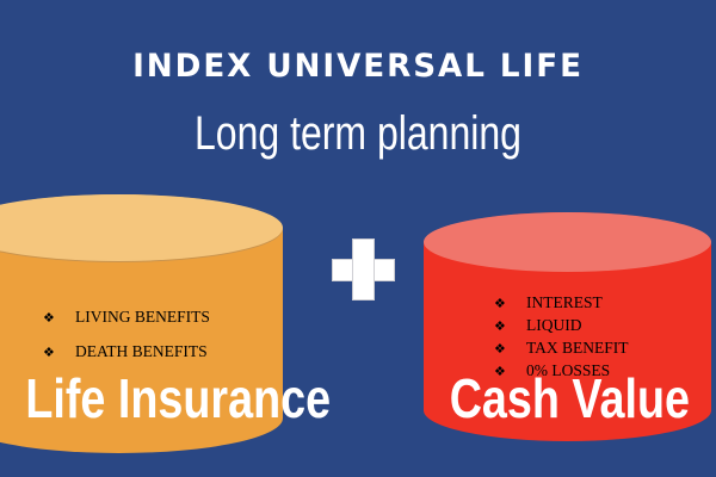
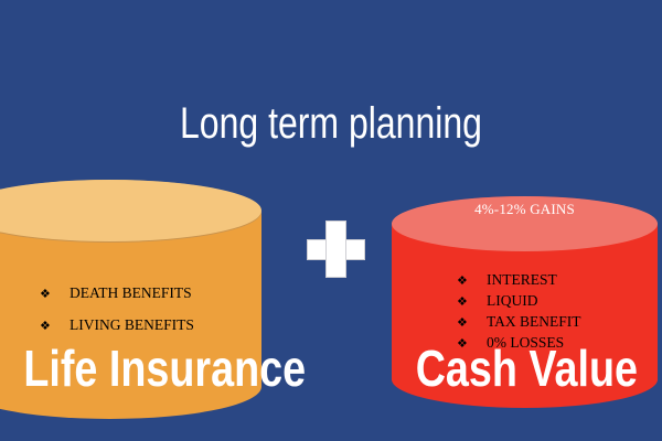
- INDEX UNIVERSAL LIFE
  Long term planning
  ❖
- LIVING BENEFITS
+ DEATH BENEFITS
  ❖
- DEATH BENEFITS
+ LIVING BENEFITS
  Life Insurance
+ 4%-12% GAINS
  ❖
  INTEREST
  ❖
  LIQUID
  ❖
  TAX BENEFIT
  ❖
  0% LOSSES
  Cash Value
